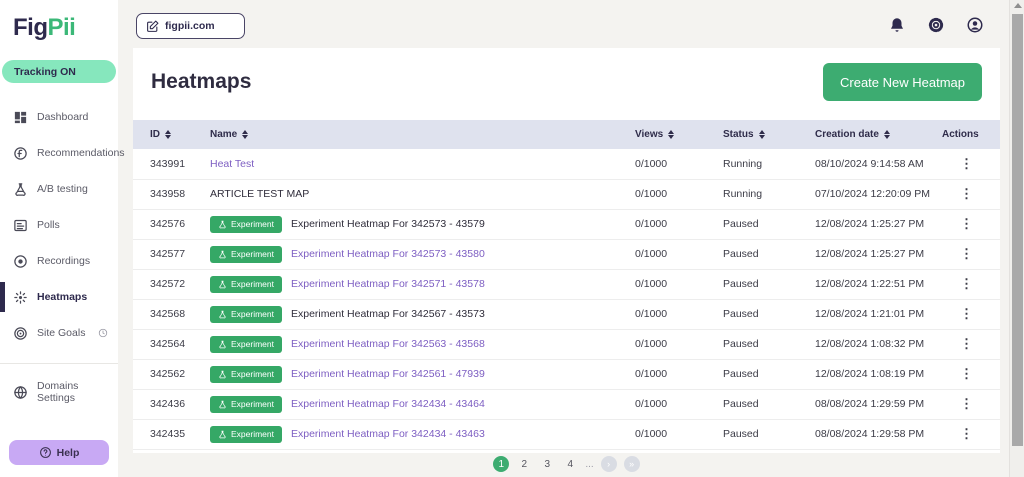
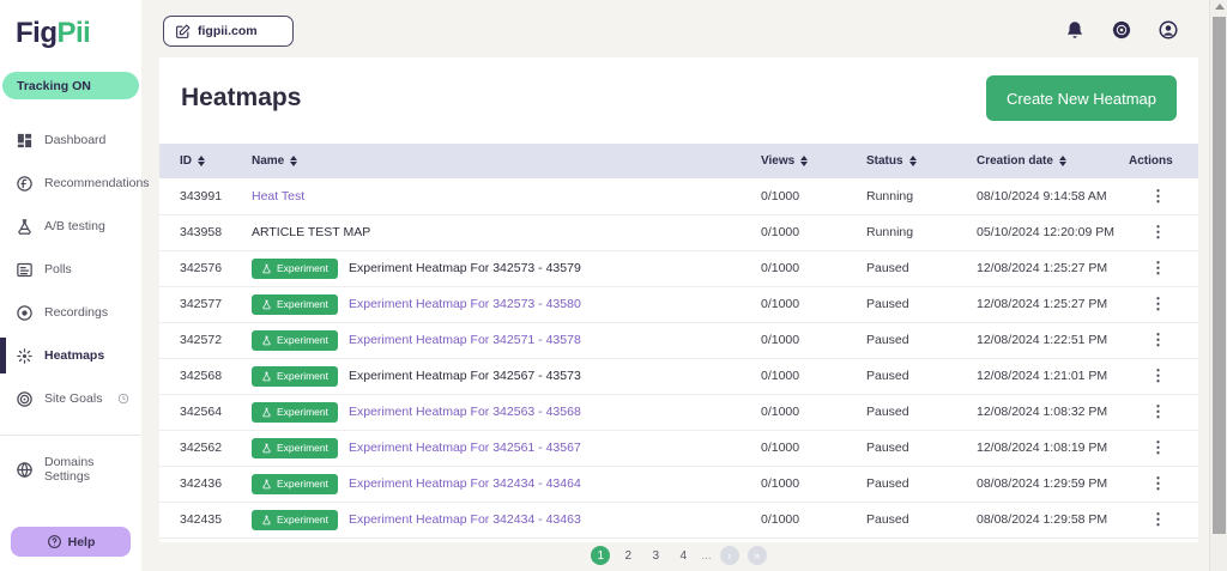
  FigPii
  Tracking ON
  Dashboard
  Recommendations
  A/B testing
  Polls
  Recordings
  Heatmaps
  Site Goals
  Domains Settings
  Help
  figpii.com
  Heatmaps
  Create New Heatmap
  ID	Name	Views	Status	Creation date	Actions
  343991	Heat Test	0/1000	Running	08/10/2024 9:14:58 AM	⋮
- 343958	ARTICLE TEST MAP	0/1000	Running	07/10/2024 12:20:09 PM	⋮
+ 343958	ARTICLE TEST MAP	0/1000	Running	05/10/2024 12:20:09 PM	⋮
  342576	Experiment Experiment Heatmap For 342573 - 43579	0/1000	Paused	12/08/2024 1:25:27 PM	⋮
  342577	Experiment Experiment Heatmap For 342573 - 43580	0/1000	Paused	12/08/2024 1:25:27 PM	⋮
  342572	Experiment Experiment Heatmap For 342571 - 43578	0/1000	Paused	12/08/2024 1:22:51 PM	⋮
  342568	Experiment Experiment Heatmap For 342567 - 43573	0/1000	Paused	12/08/2024 1:21:01 PM	⋮
  342564	Experiment Experiment Heatmap For 342563 - 43568	0/1000	Paused	12/08/2024 1:08:32 PM	⋮
- 342562	Experiment Experiment Heatmap For 342561 - 47939	0/1000	Paused	12/08/2024 1:08:19 PM	⋮
+ 342562	Experiment Experiment Heatmap For 342561 - 43567	0/1000	Paused	12/08/2024 1:08:19 PM	⋮
  342436	Experiment Experiment Heatmap For 342434 - 43464	0/1000	Paused	08/08/2024 1:29:59 PM	⋮
  342435	Experiment Experiment Heatmap For 342434 - 43463	0/1000	Paused	08/08/2024 1:29:58 PM	⋮
  1
  2
  3
  4
  ...
  ›
  »
